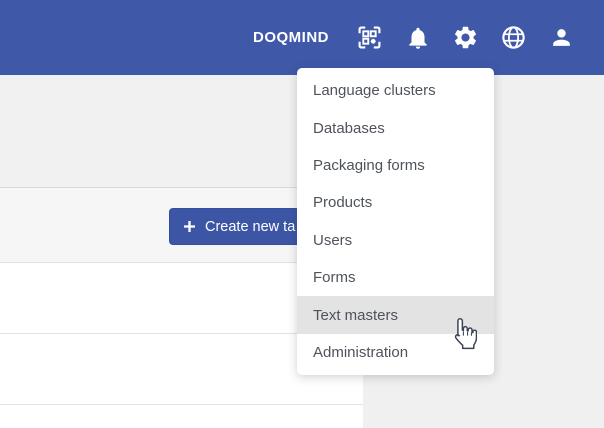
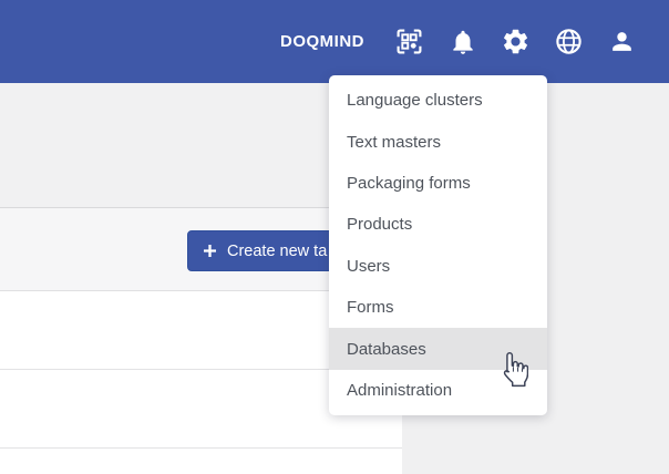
  DOQMIND
  Create new ta
  Language clusters
- Databases
+ Text masters
  Packaging forms
  Products
  Users
  Forms
- Text masters
+ Databases
  Administration
